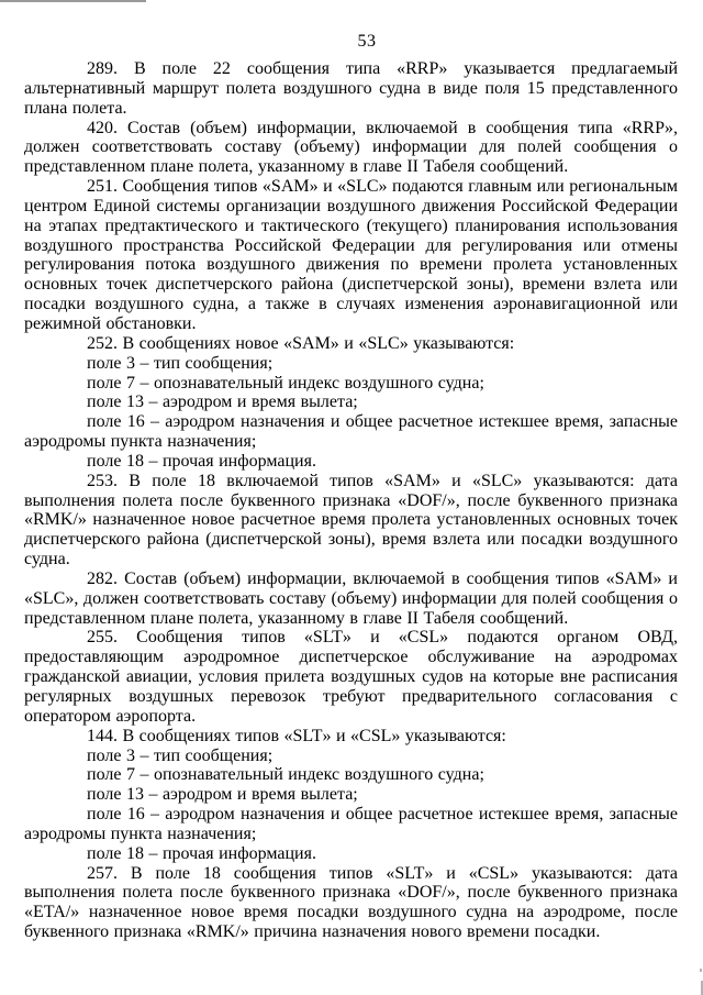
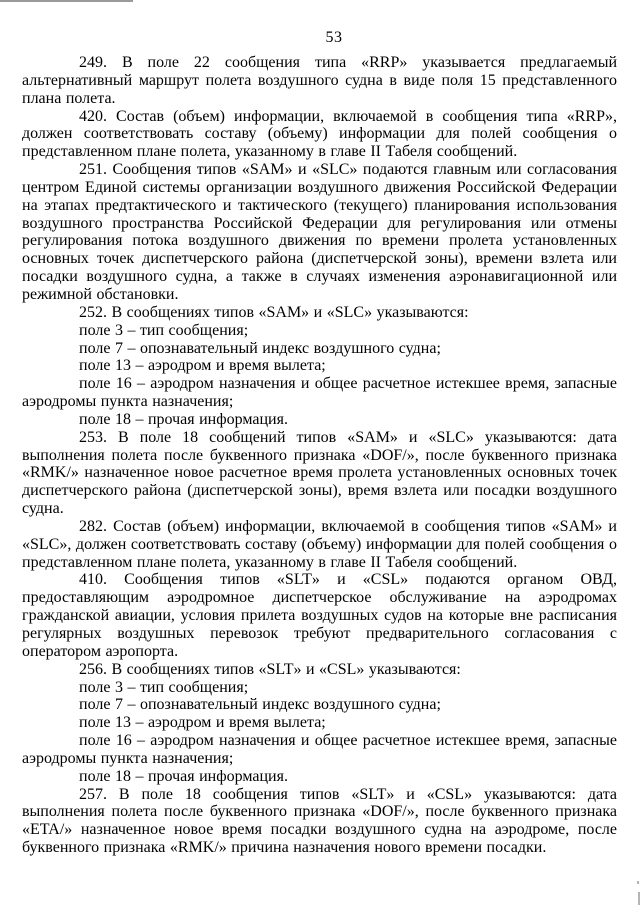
  53
- 289. В поле 22 сообщения типа «RRP» указывается предлагаемый альтернативный маршрут полета воздушного судна в виде поля 15 представленного плана полета.
+ 249. В поле 22 сообщения типа «RRP» указывается предлагаемый альтернативный маршрут полета воздушного судна в виде поля 15 представленного плана полета.
  420. Состав (объем) информации, включаемой в сообщения типа «RRP», должен соответствовать составу (объему) информации для полей сообщения о представленном плане полета, указанному в главе II Табеля сообщений.
- 251. Сообщения типов «SAM» и «SLC» подаются главным или региональным центром Единой системы организации воздушного движения Российской Федерации на этапах предтактического и тактического (текущего) планирования использования воздушного пространства Российской Федерации для регулирования или отмены регулирования потока воздушного движения по времени пролета установленных основных точек диспетчерского района (диспетчерской зоны), времени взлета или посадки воздушного судна, а также в случаях изменения аэронавигационной или режимной обстановки.
+ 251. Сообщения типов «SAM» и «SLC» подаются главным или согласования центром Единой системы организации воздушного движения Российской Федерации на этапах предтактического и тактического (текущего) планирования использования воздушного пространства Российской Федерации для регулирования или отмены регулирования потока воздушного движения по времени пролета установленных основных точек диспетчерского района (диспетчерской зоны), времени взлета или посадки воздушного судна, а также в случаях изменения аэронавигационной или режимной обстановки.
- 252. В сообщениях новое «SAM» и «SLC» указываются:
+ 252. В сообщениях типов «SAM» и «SLC» указываются:
  поле 3 – тип сообщения;
  поле 7 – опознавательный индекс воздушного судна;
  поле 13 – аэродром и время вылета;
  поле 16 – аэродром назначения и общее расчетное истекшее время, запасные аэродромы пункта назначения;
  поле 18 – прочая информация.
- 253. В поле 18 включаемой типов «SAM» и «SLC» указываются: дата выполнения полета после буквенного признака «DOF/», после буквенного признака «RMK/» назначенное новое расчетное время пролета установленных основных точек диспетчерского района (диспетчерской зоны), время взлета или посадки воздушного судна.
+ 253. В поле 18 сообщений типов «SAM» и «SLC» указываются: дата выполнения полета после буквенного признака «DOF/», после буквенного признака «RMK/» назначенное новое расчетное время пролета установленных основных точек диспетчерского района (диспетчерской зоны), время взлета или посадки воздушного судна.
  282. Состав (объем) информации, включаемой в сообщения типов «SAM» и «SLC», должен соответствовать составу (объему) информации для полей сообщения о представленном плане полета, указанному в главе II Табеля сообщений.
- 255. Сообщения типов «SLT» и «CSL» подаются органом ОВД, предоставляющим аэродромное диспетчерское обслуживание на аэродромах гражданской авиации, условия прилета воздушных судов на которые вне расписания регулярных воздушных перевозок требуют предварительного согласования с оператором аэропорта.
+ 410. Сообщения типов «SLT» и «CSL» подаются органом ОВД, предоставляющим аэродромное диспетчерское обслуживание на аэродромах гражданской авиации, условия прилета воздушных судов на которые вне расписания регулярных воздушных перевозок требуют предварительного согласования с оператором аэропорта.
- 144. В сообщениях типов «SLT» и «CSL» указываются:
+ 256. В сообщениях типов «SLT» и «CSL» указываются:
  поле 3 – тип сообщения;
  поле 7 – опознавательный индекс воздушного судна;
  поле 13 – аэродром и время вылета;
  поле 16 – аэродром назначения и общее расчетное истекшее время, запасные аэродромы пункта назначения;
  поле 18 – прочая информация.
  257. В поле 18 сообщения типов «SLT» и «CSL» указываются: дата выполнения полета после буквенного признака «DOF/», после буквенного признака «ETA/» назначенное новое время посадки воздушного судна на аэродроме, после буквенного признака «RMK/» причина назначения нового времени посадки.
